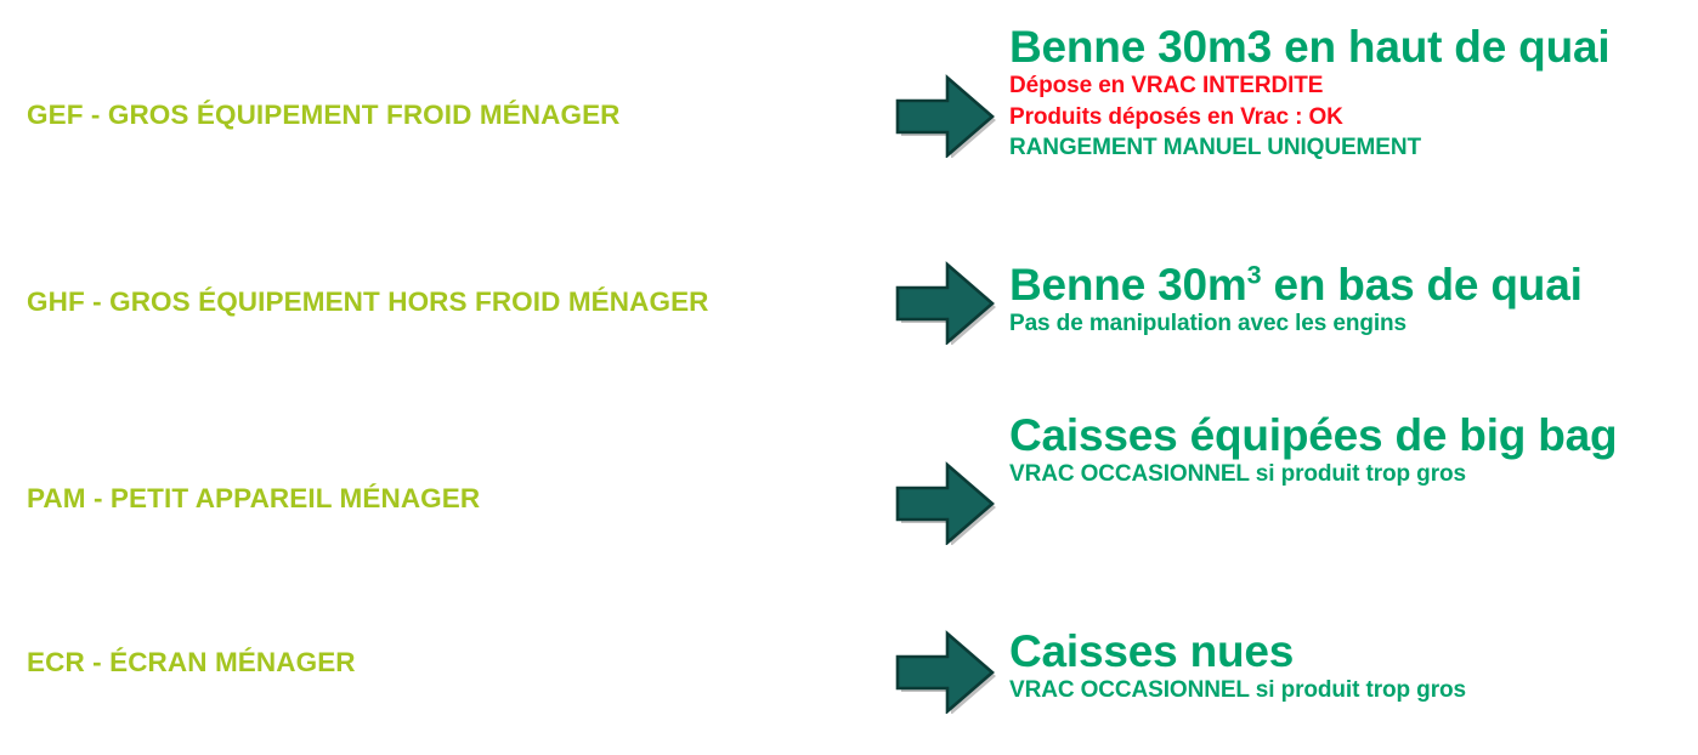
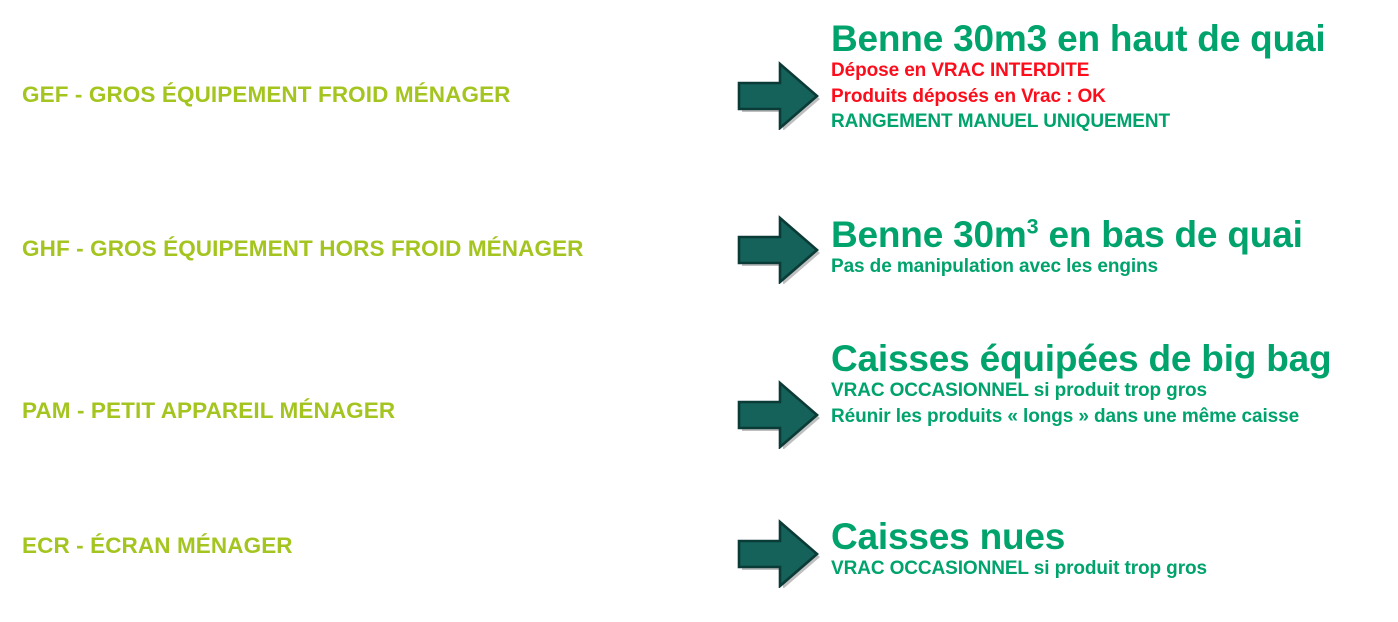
  GEF - GROS ÉQUIPEMENT FROID MÉNAGER
  Benne 30m3 en haut de quai
  Dépose en VRAC INTERDITE
  Produits déposés en Vrac : OK
  RANGEMENT MANUEL UNIQUEMENT
  GHF - GROS ÉQUIPEMENT HORS FROID MÉNAGER
  Benne 30m3 en bas de quai
  Pas de manipulation avec les engins
  PAM - PETIT APPAREIL MÉNAGER
  Caisses équipées de big bag
  VRAC OCCASIONNEL si produit trop gros
+ Réunir les produits « longs » dans une même caisse
  ECR - ÉCRAN MÉNAGER
  Caisses nues
  VRAC OCCASIONNEL si produit trop gros
